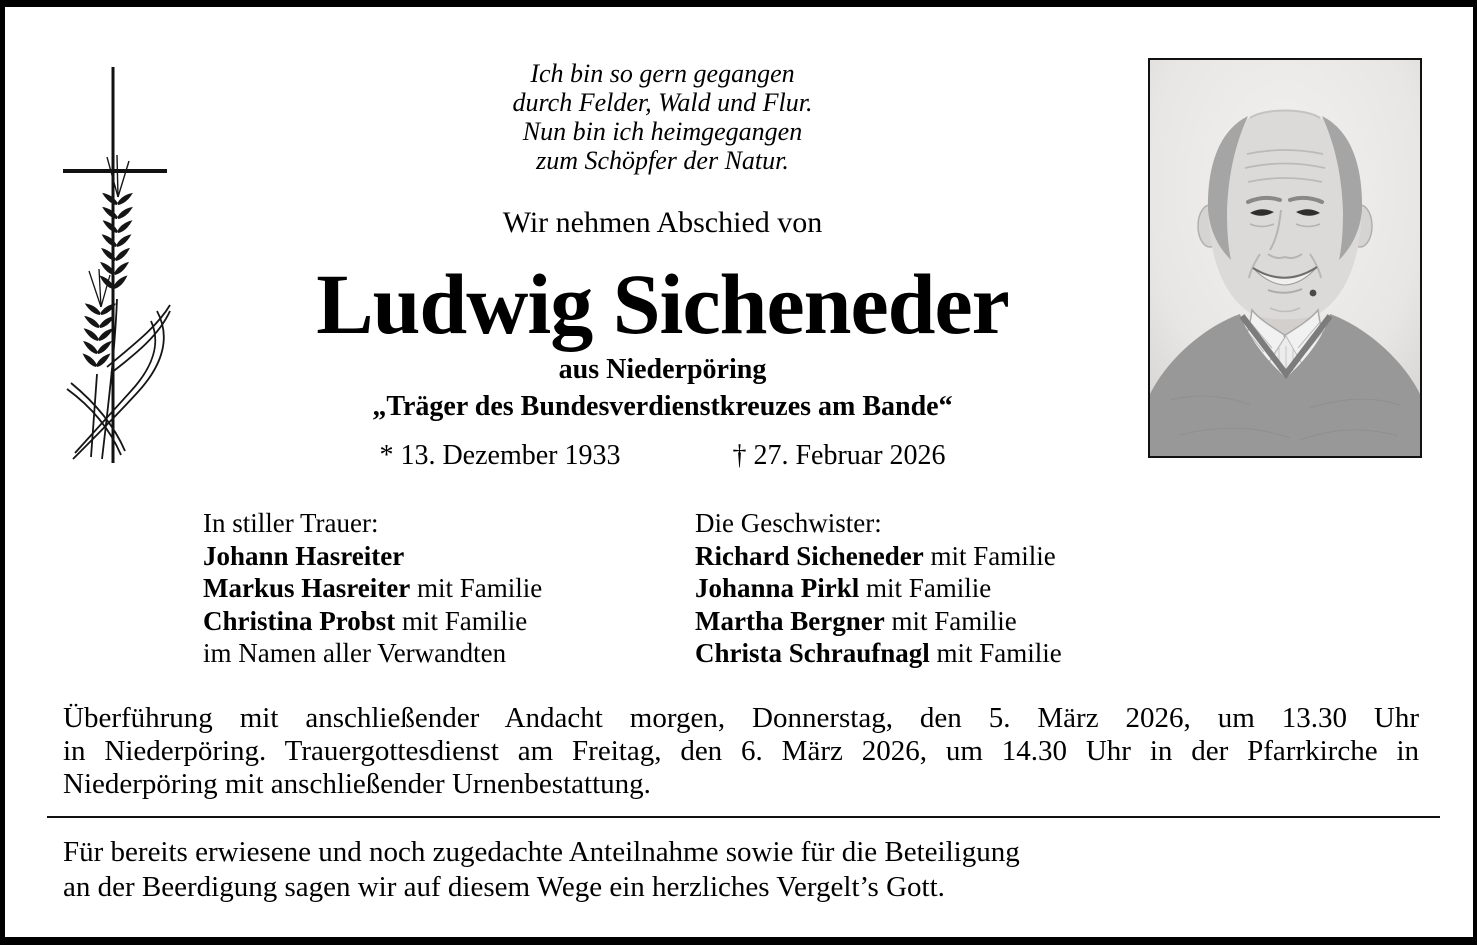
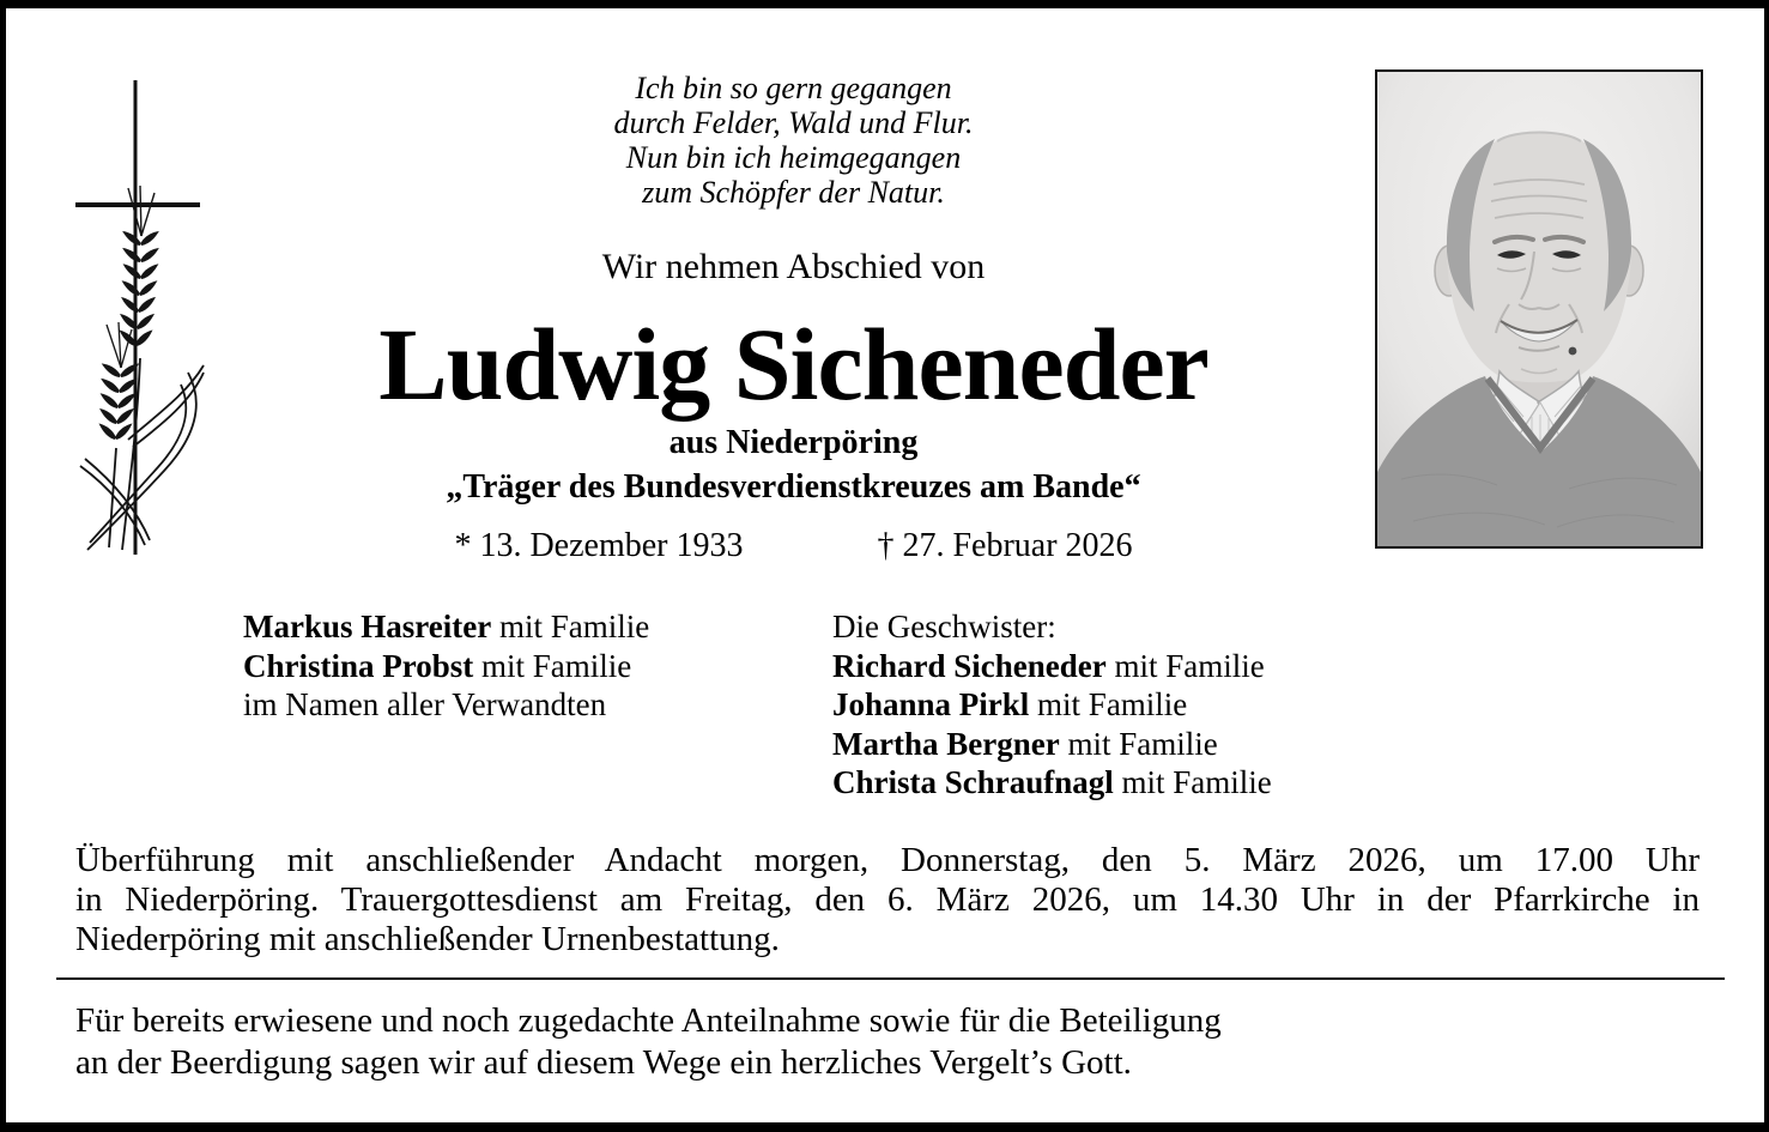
  Ich bin so gern gegangen
  durch Felder, Wald und Flur.
  Nun bin ich heimgegangen
  zum Schöpfer der Natur.
  Wir nehmen Abschied von
  Ludwig Sicheneder
  aus Niederpöring
  „Träger des Bundesverdienstkreuzes am Bande“
  * 13. Dezember 1933
  † 27. Februar 2026
- In stiller Trauer:
- Johann Hasreiter
  Markus Hasreiter mit Familie
  Christina Probst mit Familie
  im Namen aller Verwandten
  Die Geschwister:
  Richard Sicheneder mit Familie
  Johanna Pirkl mit Familie
  Martha Bergner mit Familie
  Christa Schraufnagl mit Familie
- Überführung mit anschließender Andacht morgen, Donnerstag, den 5. März 2026, um 13.30 Uhr
+ Überführung mit anschließender Andacht morgen, Donnerstag, den 5. März 2026, um 17.00 Uhr
  in Niederpöring. Trauergottesdienst am Freitag, den 6. März 2026, um 14.30 Uhr in der Pfarrkirche in
  Niederpöring mit anschließender Urnenbestattung.
  Für bereits erwiesene und noch zugedachte Anteilnahme sowie für die Beteiligung
  an der Beerdigung sagen wir auf diesem Wege ein herzliches Vergelt’s Gott.
